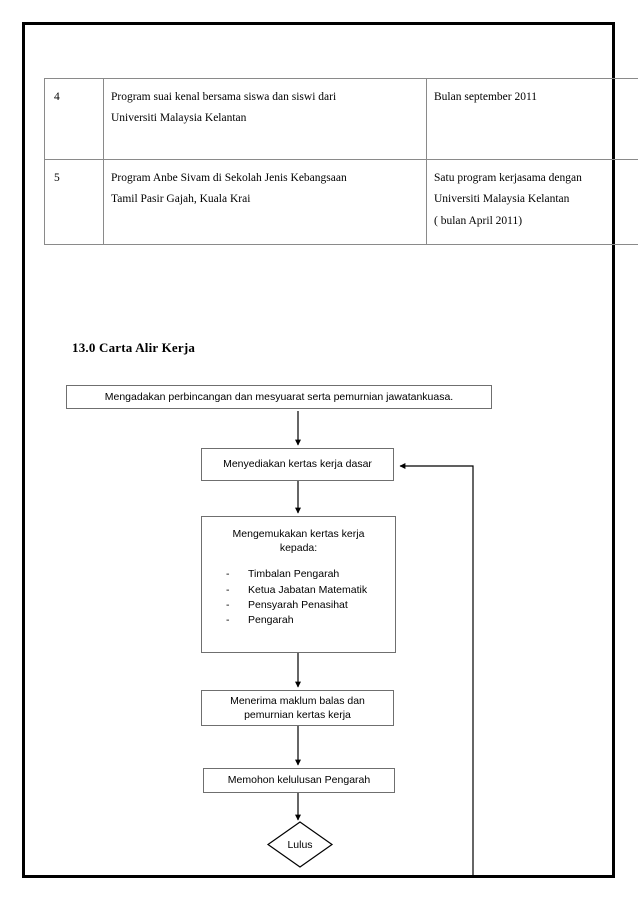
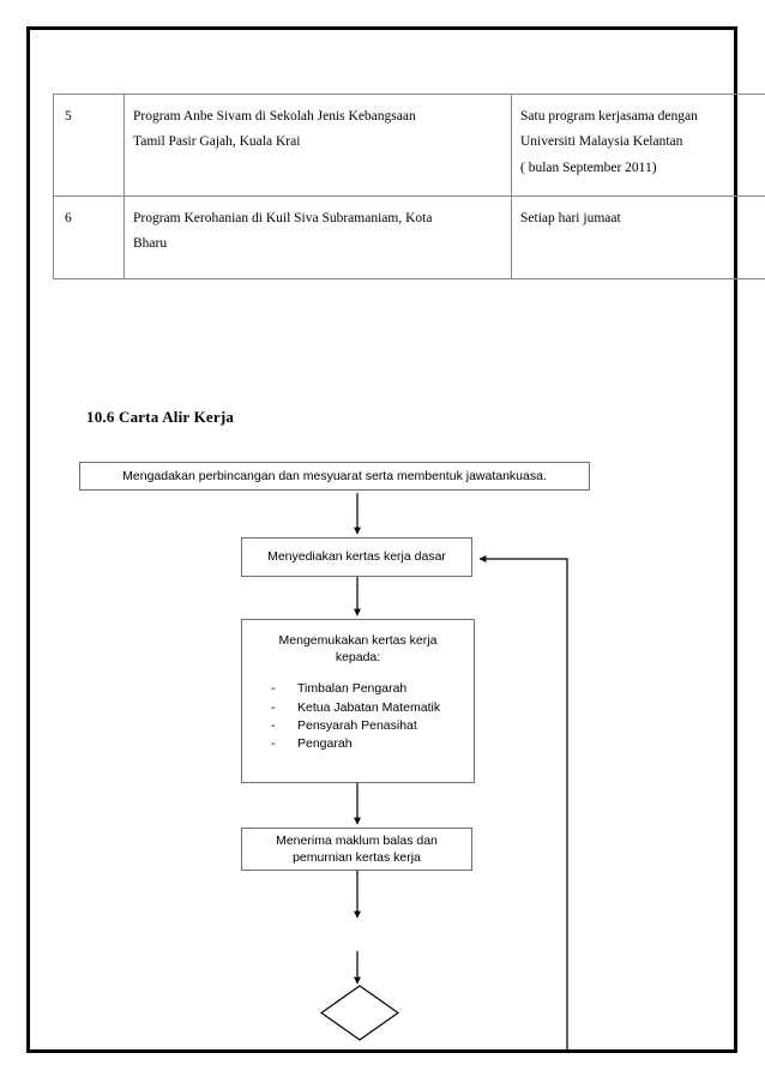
- 4	Program suai kenal bersama siswa dan siswi dari Universiti Malaysia Kelantan	Bulan september 2011
- 5	Program Anbe Sivam di Sekolah Jenis Kebangsaan Tamil Pasir Gajah, Kuala Krai	Satu program kerjasama dengan Universiti Malaysia Kelantan ( bulan April 2011)
+ 5	Program Anbe Sivam di Sekolah Jenis Kebangsaan Tamil Pasir Gajah, Kuala Krai	Satu program kerjasama dengan Universiti Malaysia Kelantan ( bulan September 2011)
+ 6	Program Kerohanian di Kuil Siva Subramaniam, Kota Bharu	Setiap hari jumaat
- 13.0 Carta Alir Kerja
+ 10.6 Carta Alir Kerja
- Mengadakan perbincangan dan mesyuarat serta pemurnian jawatankuasa.
+ Mengadakan perbincangan dan mesyuarat serta membentuk jawatankuasa.
  Menyediakan kertas kerja dasar
  Mengemukakan kertas kerja
  kepada:
  -
  Timbalan Pengarah
  -
  Ketua Jabatan Matematik
  -
  Pensyarah Penasihat
  -
  Pengarah
  Menerima maklum balas dan
  pemurnian kertas kerja
- Memohon kelulusan Pengarah
- Lulus
